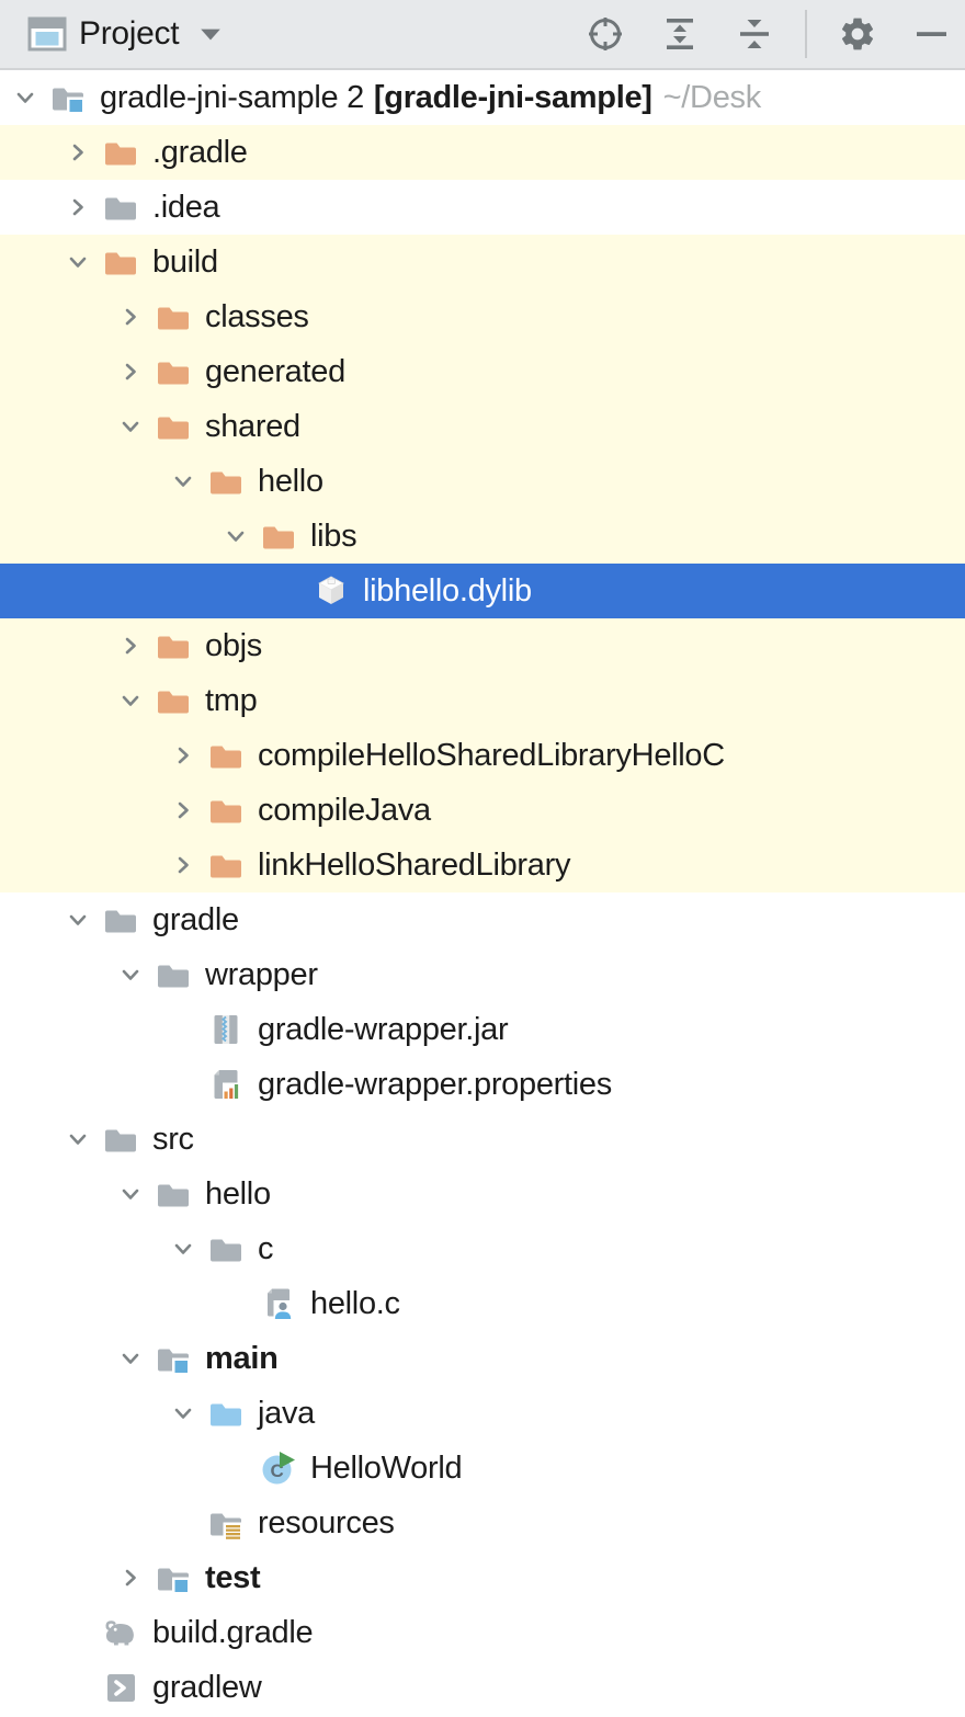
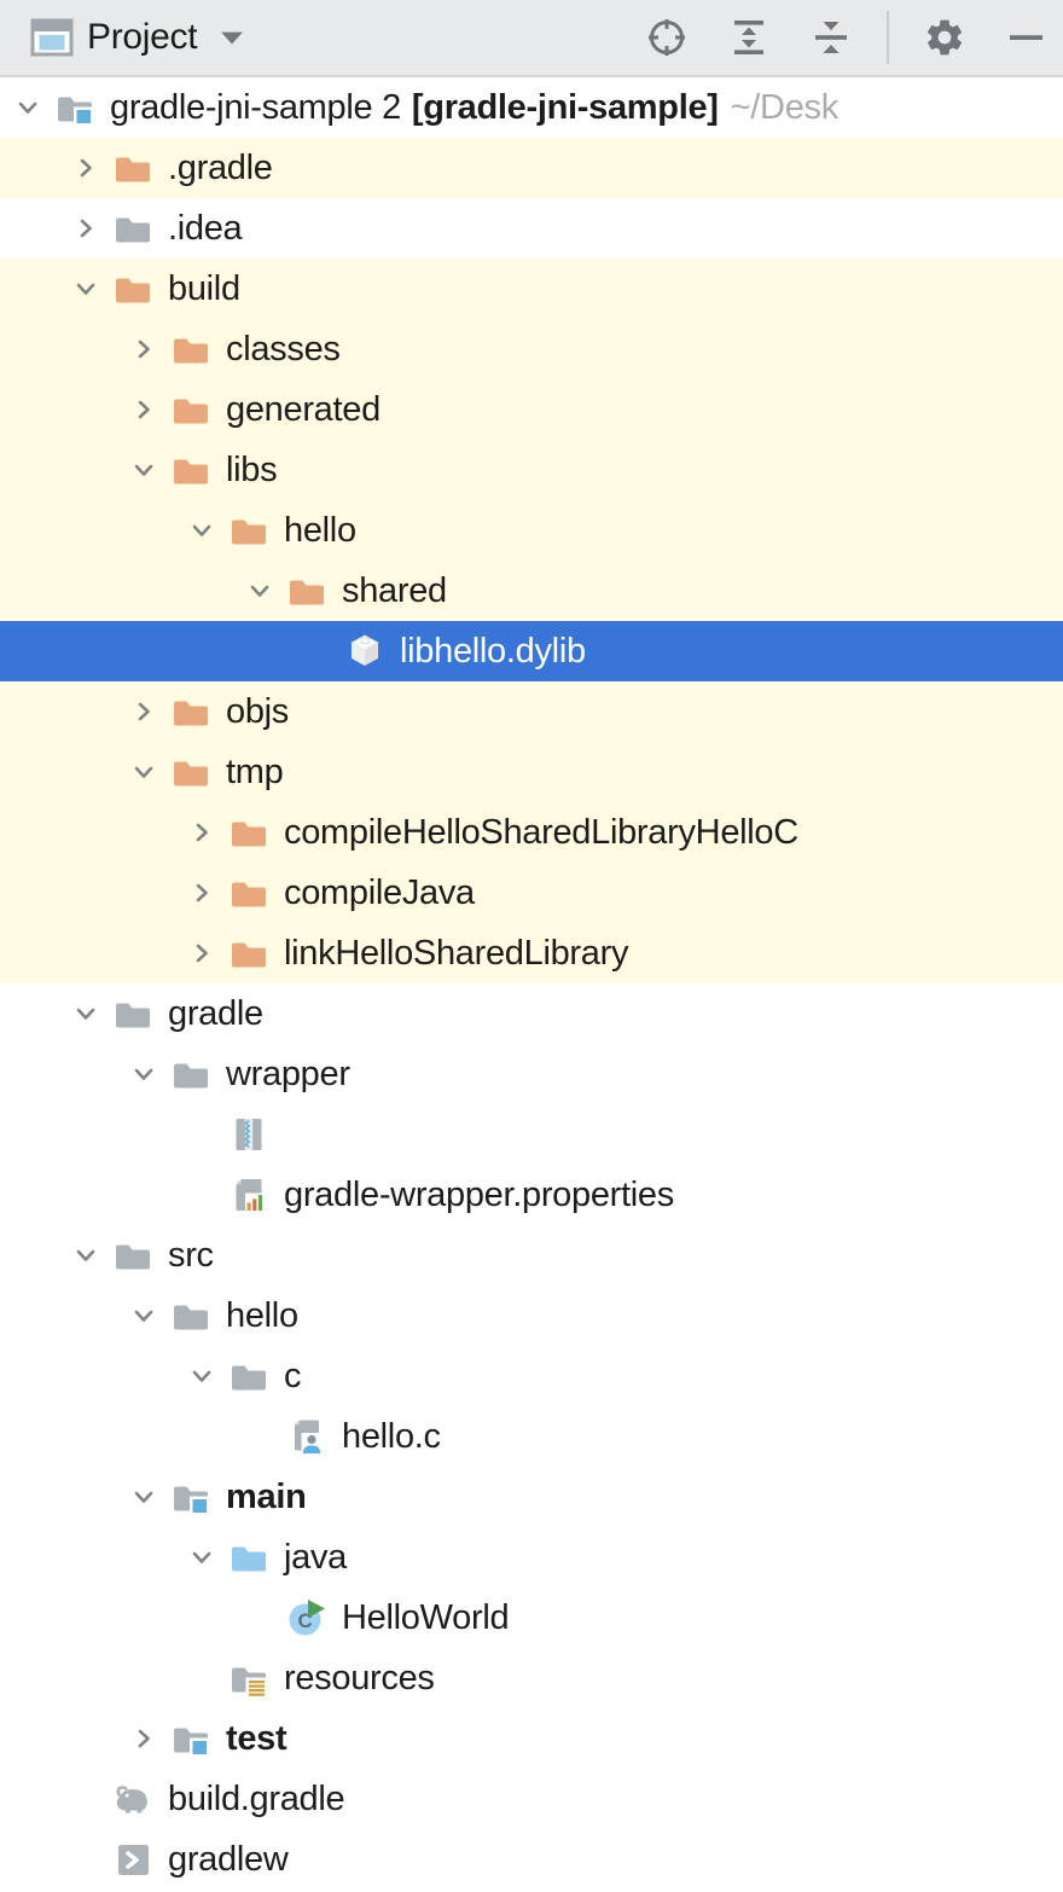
  Project
  gradle-jni-sample 2
  [gradle-jni-sample]
  ~/Desk
  .gradle
  .idea
  build
  classes
  generated
- shared
+ libs
  hello
- libs
+ shared
  libhello.dylib
  objs
  tmp
  compileHelloSharedLibraryHelloC
  compileJava
  linkHelloSharedLibrary
  gradle
  wrapper
- gradle-wrapper.jar
  gradle-wrapper.properties
  src
  hello
  c
  hello.c
  main
  java
  C
  HelloWorld
  resources
  test
  build.gradle
  gradlew
